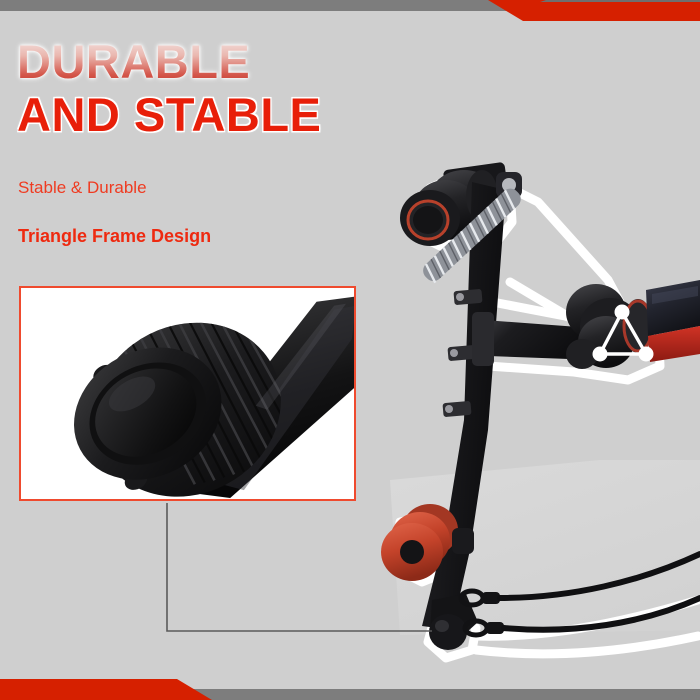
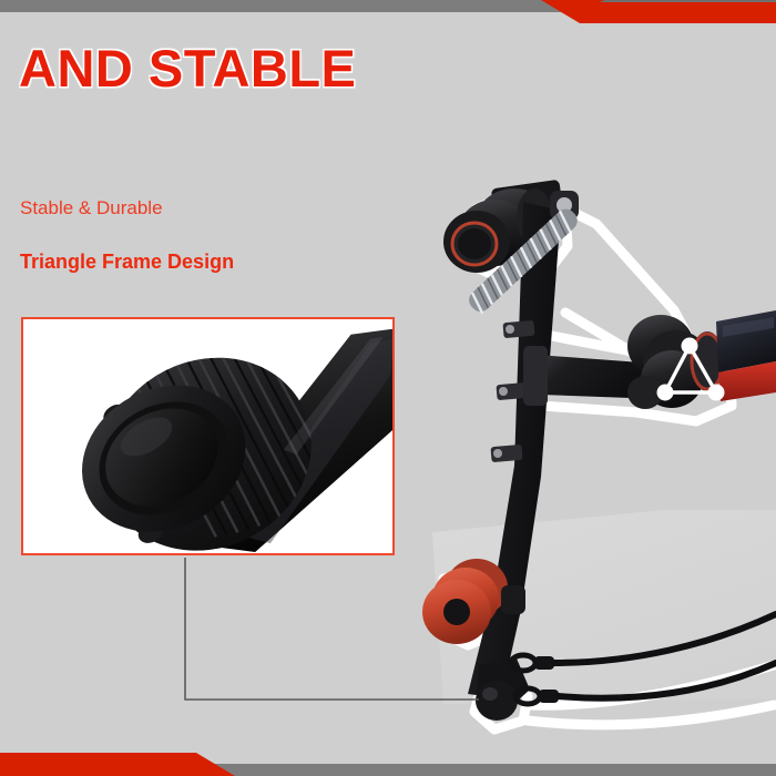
- DURABLE
  AND STABLE
  Stable & Durable
  Triangle Frame Design
